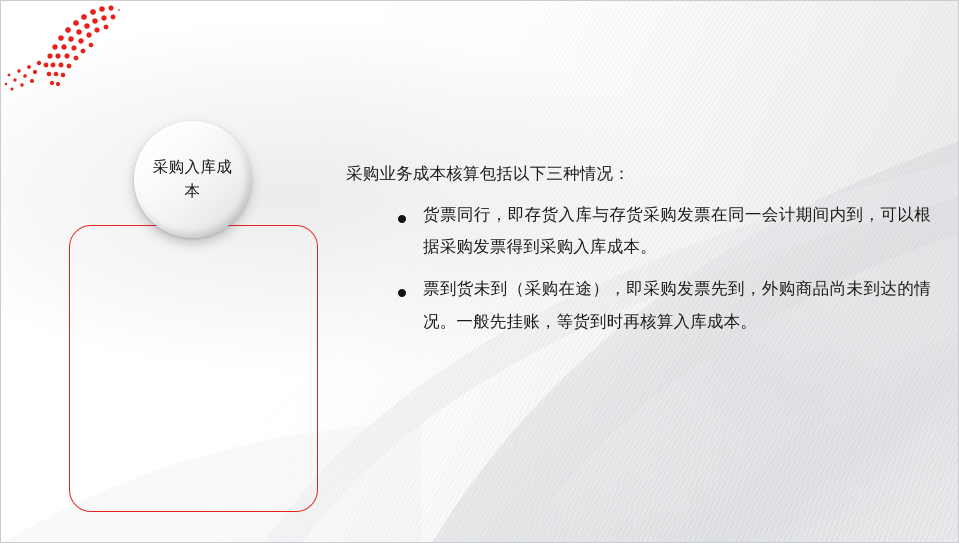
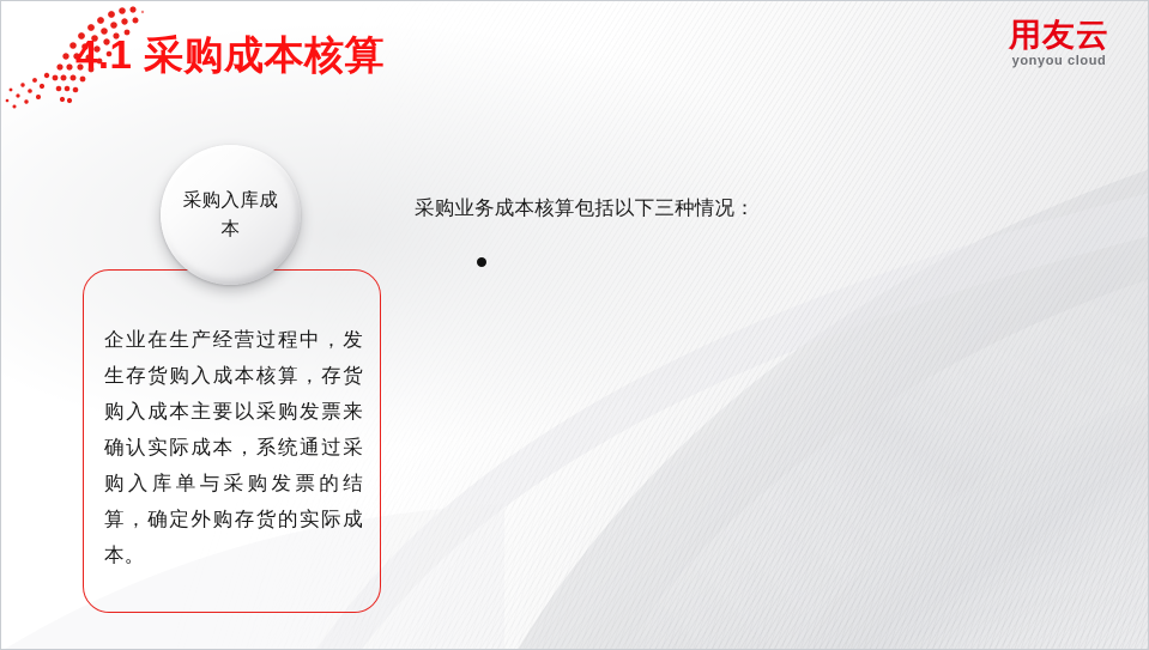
+ 4.1 采购成本核算
+ 用友云
+ yonyou cloud
+ 企业在生产经营过程中，发生存货购入成本核算，存货购入成本主要以采购发票来确认实际成本，系统通过采购入库单与采购发票的结算，确定外购存货的实际成本。
  采购入库成本
  采购业务成本核算包括以下三种情况：
- 货票同行，即存货入库与存货采购发票在同一会计期间内到，可以根据采购发票得到采购入库成本。
- 票到货未到（采购在途），即采购发票先到，外购商品尚未到达的情况。一般先挂账，等货到时再核算入库成本。
